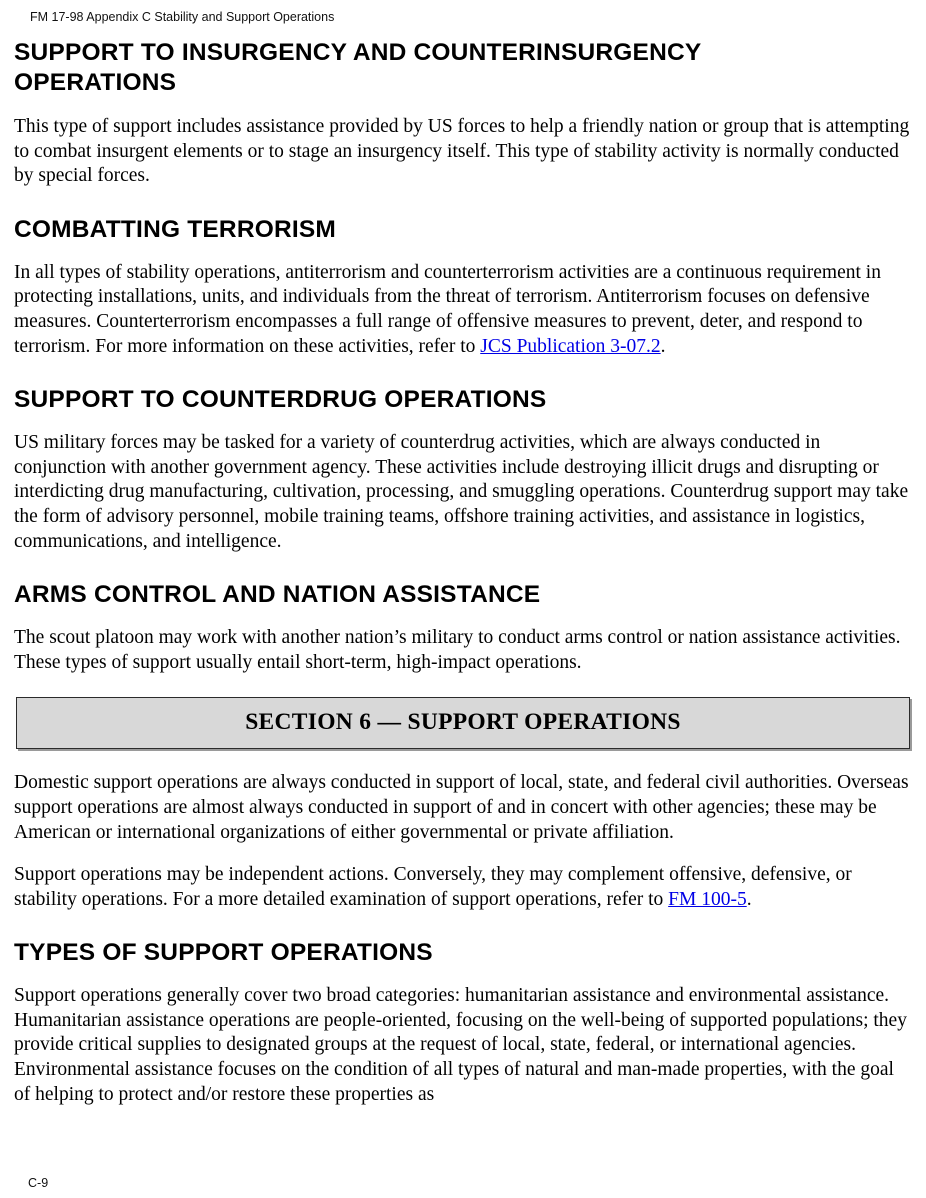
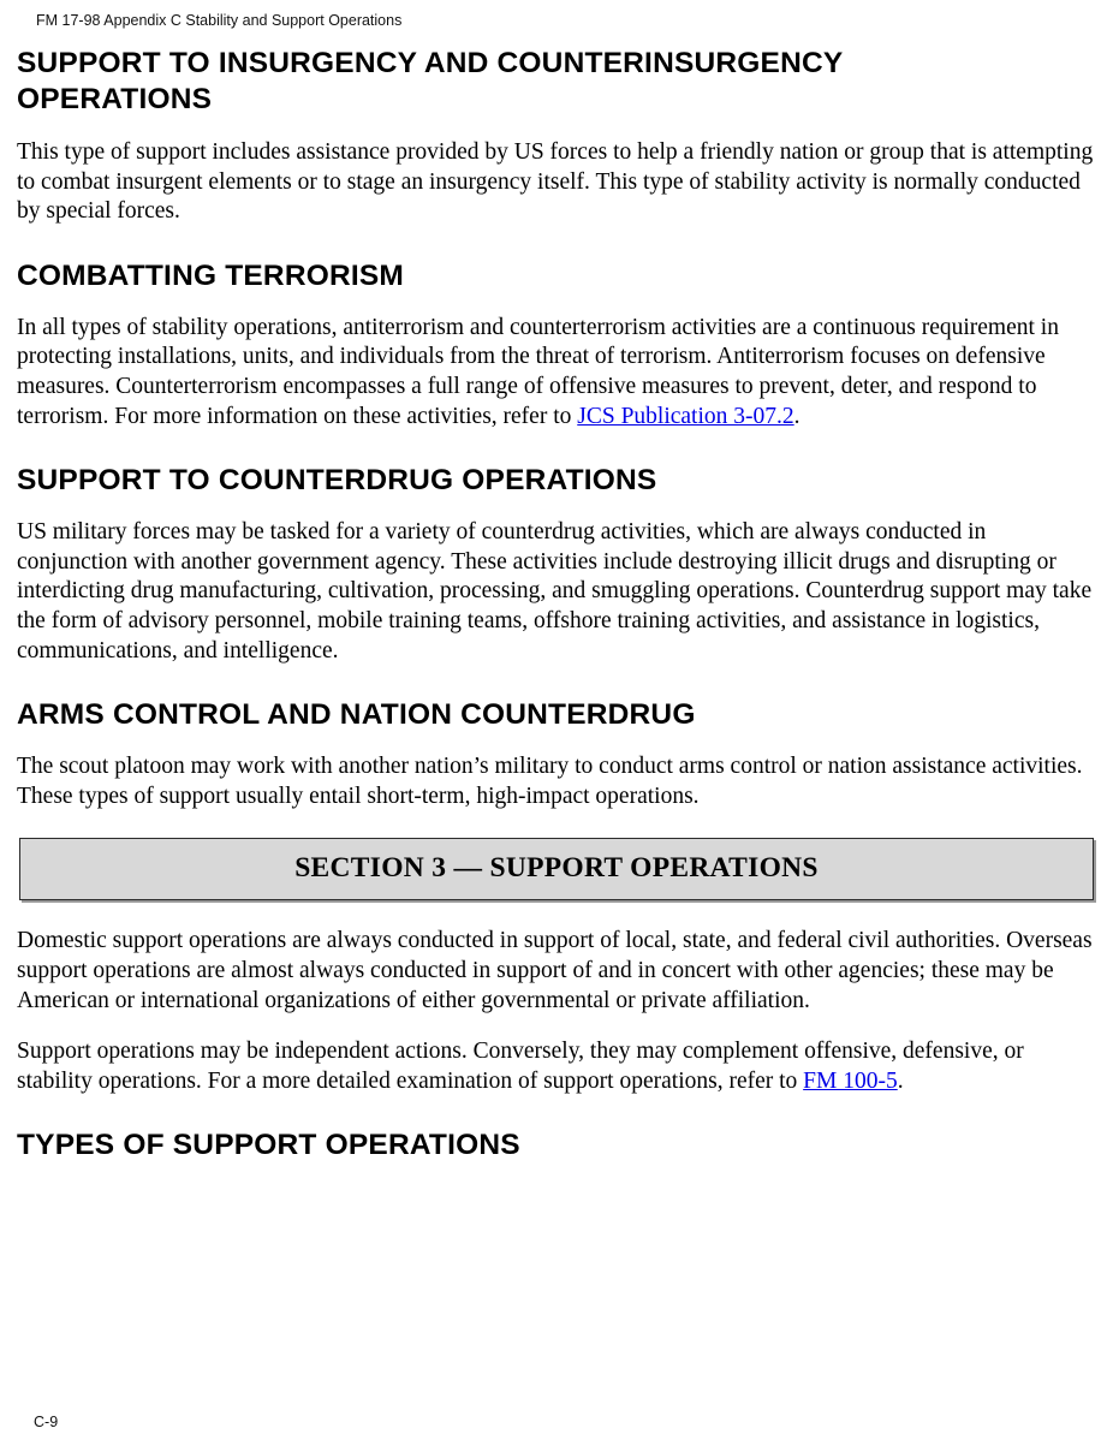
  FM 17-98 Appendix C Stability and Support Operations
  SUPPORT TO INSURGENCY AND COUNTERINSURGENCY OPERATIONS
  This type of support includes assistance provided by US forces to help a friendly nation or group that is attempting to combat insurgent elements or to stage an insurgency itself. This type of stability activity is normally conducted by special forces.
  COMBATTING TERRORISM
  In all types of stability operations, antiterrorism and counterterrorism activities are a continuous requirement in protecting installations, units, and individuals from the threat of terrorism. Antiterrorism focuses on defensive measures. Counterterrorism encompasses a full range of offensive measures to prevent, deter, and respond to terrorism. For more information on these activities, refer to JCS Publication 3-07.2.
  SUPPORT TO COUNTERDRUG OPERATIONS
  US military forces may be tasked for a variety of counterdrug activities, which are always conducted in conjunction with another government agency. These activities include destroying illicit drugs and disrupting or interdicting drug manufacturing, cultivation, processing, and smuggling operations. Counterdrug support may take the form of advisory personnel, mobile training teams, offshore training activities, and assistance in logistics, communications, and intelligence.
- ARMS CONTROL AND NATION ASSISTANCE
+ ARMS CONTROL AND NATION COUNTERDRUG
  The scout platoon may work with another nation’s military to conduct arms control or nation assistance activities. These types of support usually entail short-term, high-impact operations.
- SECTION 6 — SUPPORT OPERATIONS
+ SECTION 3 — SUPPORT OPERATIONS
  Domestic support operations are always conducted in support of local, state, and federal civil authorities. Overseas support operations are almost always conducted in support of and in concert with other agencies; these may be American or international organizations of either governmental or private affiliation.
  Support operations may be independent actions. Conversely, they may complement offensive, defensive, or stability operations. For a more detailed examination of support operations, refer to FM 100-5.
  TYPES OF SUPPORT OPERATIONS
- Support operations generally cover two broad categories: humanitarian assistance and environmental assistance. Humanitarian assistance operations are people-oriented, focusing on the well-being of supported populations; they provide critical supplies to designated groups at the request of local, state, federal, or international agencies. Environmental assistance focuses on the condition of all types of natural and man-made properties, with the goal of helping to protect and/or restore these properties as
  C-9
